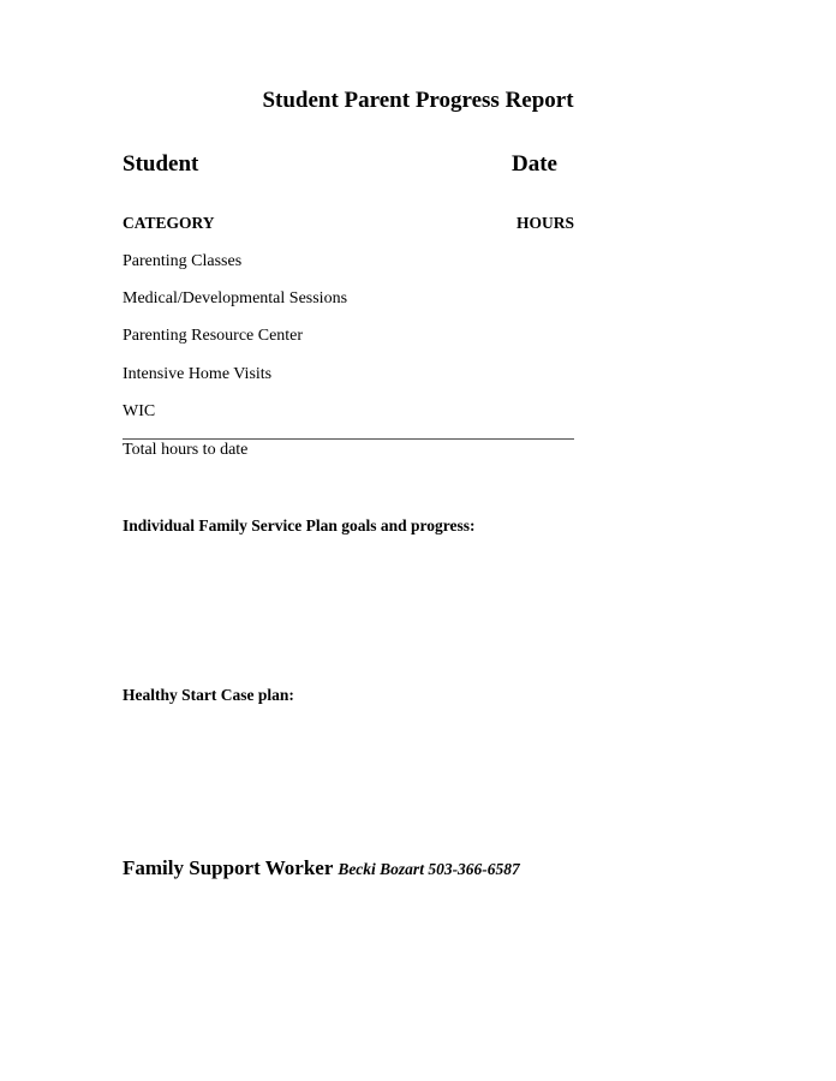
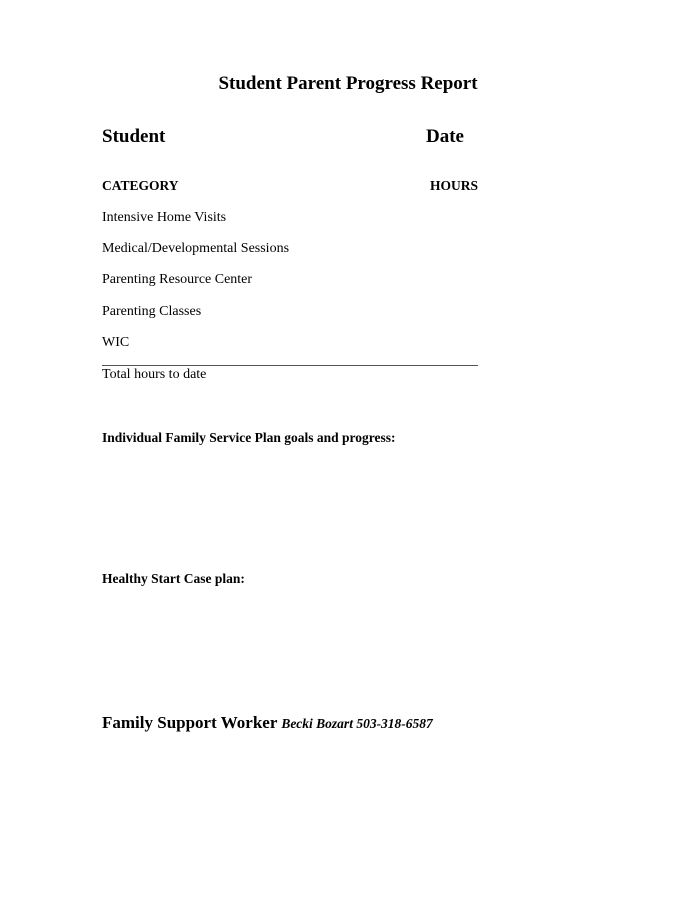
  Student Parent Progress Report
  Student
  Date
  CATEGORY
  HOURS
- Parenting Classes
+ Intensive Home Visits
  Medical/Developmental Sessions
  Parenting Resource Center
- Intensive Home Visits
+ Parenting Classes
  WIC
  Total hours to date
  Individual Family Service Plan goals and progress:
  Healthy Start Case plan:
- Family Support Worker Becki Bozart 503-366-6587
+ Family Support Worker Becki Bozart 503-318-6587
